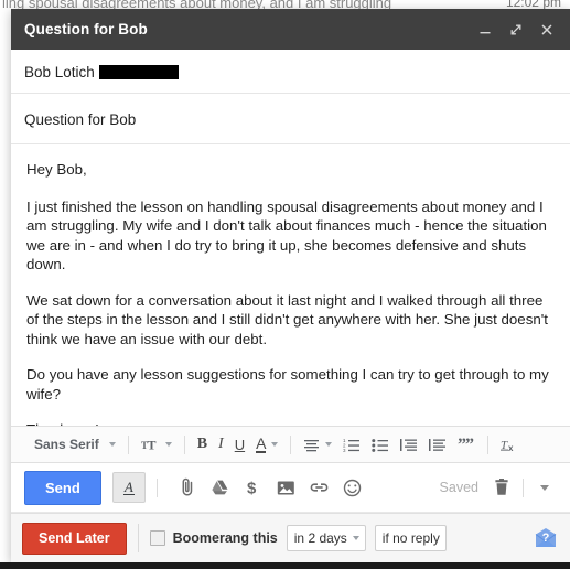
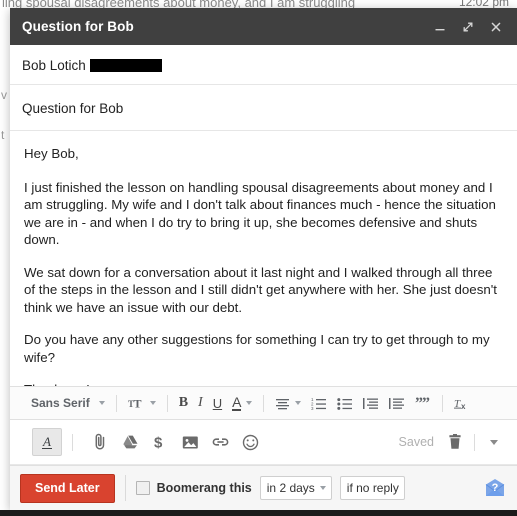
  ling spousal disagreements about money, and I am struggling
  12:02 pm
+ v
+ t
  Question for Bob
  Bob Lotich
  Question for Bob
  Hey Bob,
  I just finished the lesson on handling spousal disagreements about money and I am struggling. My wife and I don't talk about finances much - hence the situation we are in - and when I do try to bring it up, she becomes defensive and shuts down.
  We sat down for a conversation about it last night and I walked through all three of the steps in the lesson and I still didn't get anywhere with her. She just doesn't think we have an issue with our debt.
- Do you have any lesson suggestions for something I can try to get through to my wife?
+ Do you have any other suggestions for something I can try to get through to my wife?
  Sans Serif
  T
  T
  B
  I
  U
  A
  ”
  ”
  T
  x
- Send
  A
  $
  Saved
  Send Later
  Boomerang this
  in 2 days
  if no reply
  ?
